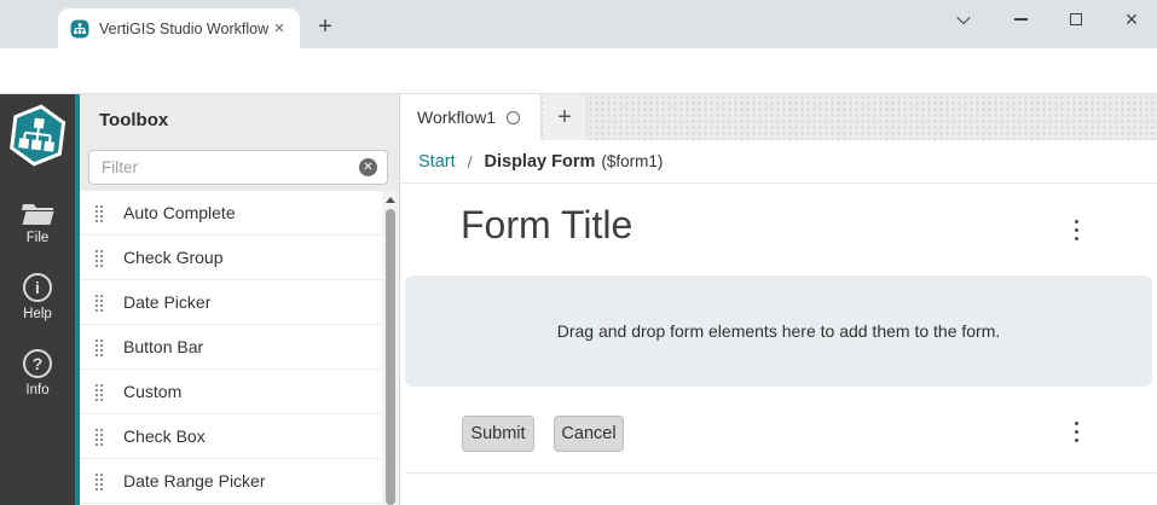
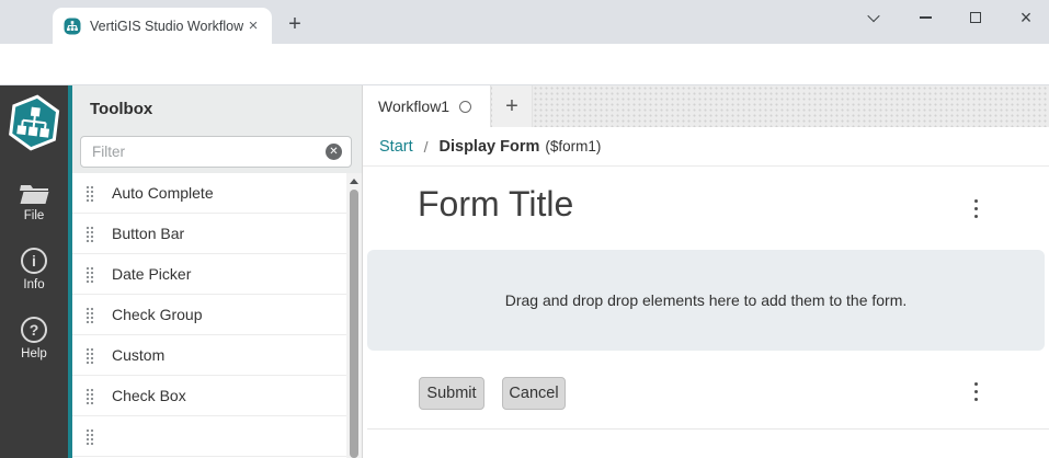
  VertiGIS Studio Workflow
  ×
  +
  ×
  File
  i
- Help
+ Info
  ?
- Info
+ Help
  Toolbox
  Filter
  ✕
  Auto Complete
- Check Group
+ Button Bar
  Date Picker
- Button Bar
+ Check Group
  Custom
  Check Box
- Date Range Picker
  Workflow1
  +
  Start
  /
  Display Form
  ($form1)
  Form Title
- Drag and drop form elements here to add them to the form.
+ Drag and drop drop elements here to add them to the form.
  Submit
  Cancel
